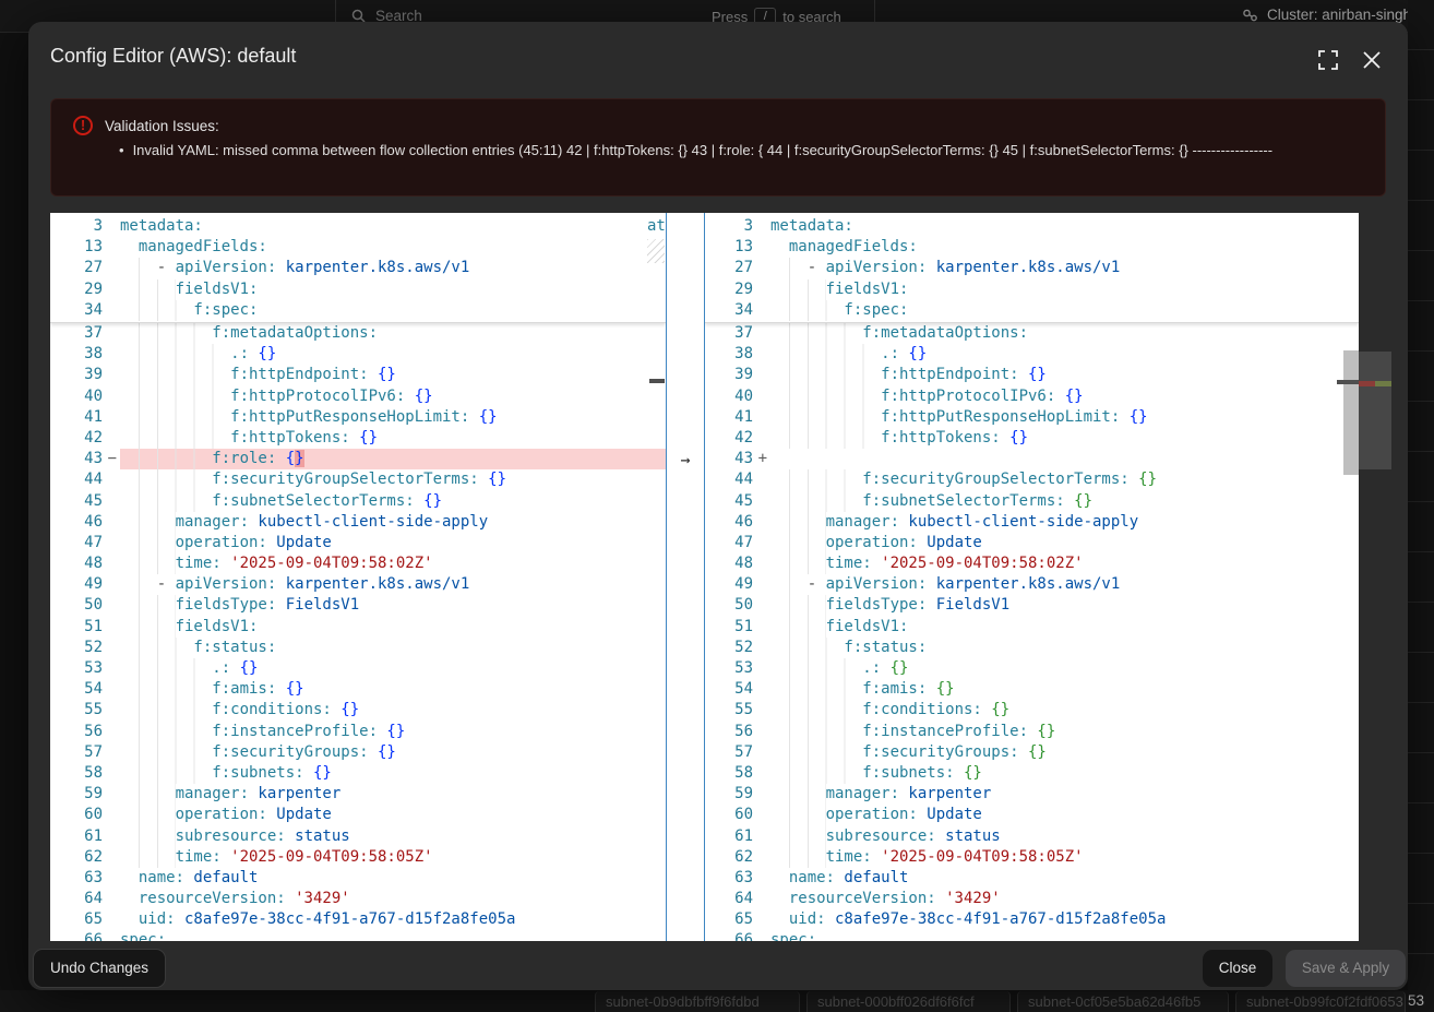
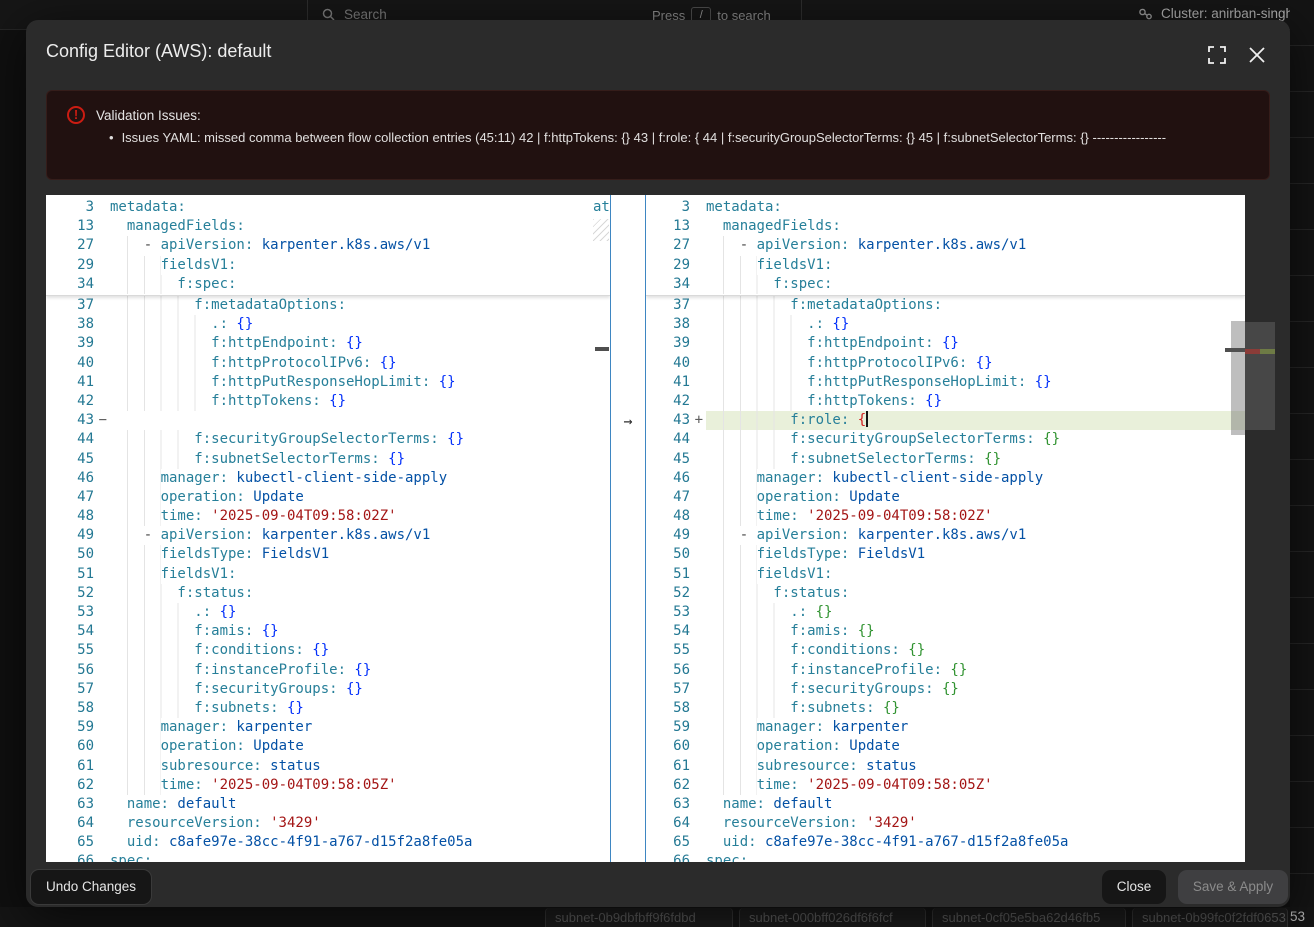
  Search
  Press
  /
  to search
  Cluster: anirban-sing
  subnet-0b9dbfbff9f6fdbd
  subnet-000bff026df6f6fcf
  subnet-0cf05e5ba62d46fb5
  subnet-0b99fc0f2fdf0653
  53
  Config Editor (AWS): default
  !
  Validation Issues:
- • Invalid YAML: missed comma between flow collection entries (45:11) 42 | f:httpTokens: {} 43 | f:role: { 44 | f:securityGroupSelectorTerms: {} 45 | f:subnetSelectorTerms: {} -----------------
+ • Issues YAML: missed comma between flow collection entries (45:11) 42 | f:httpTokens: {} 43 | f:role: { 44 | f:securityGroupSelectorTerms: {} 45 | f:subnetSelectorTerms: {} -----------------
  3
  metadata:
  13
  managedFields:
  27
  - apiVersion: karpenter.k8s.aws/v1
  29
  fieldsV1:
  34
  f:spec:
  37
  f:metadataOptions:
  38
  .: {}
  39
  f:httpEndpoint: {}
  40
  f:httpProtocolIPv6: {}
  41
  f:httpPutResponseHopLimit: {}
  42
  f:httpTokens: {}
  43
  −
- f:role: {}
  44
  f:securityGroupSelectorTerms: {}
  45
  f:subnetSelectorTerms: {}
  46
  manager: kubectl-client-side-apply
  47
  operation: Update
  48
  time: '2025-09-04T09:58:02Z'
  49
  - apiVersion: karpenter.k8s.aws/v1
  50
  fieldsType: FieldsV1
  51
  fieldsV1:
  52
  f:status:
  53
  .: {}
  54
  f:amis: {}
  55
  f:conditions: {}
  56
  f:instanceProfile: {}
  57
  f:securityGroups: {}
  58
  f:subnets: {}
  59
  manager: karpenter
  60
  operation: Update
  61
  subresource: status
  62
  time: '2025-09-04T09:58:05Z'
  63
  name: default
  64
  resourceVersion: '3429'
  65
  uid: c8afe97e-38cc-4f91-a767-d15f2a8fe05a
  66
  spec:
  →
  3
  metadata:
  13
  managedFields:
  27
  - apiVersion: karpenter.k8s.aws/v1
  29
  fieldsV1:
  34
  f:spec:
  37
  f:metadataOptions:
  38
  .: {}
  39
  f:httpEndpoint: {}
  40
  f:httpProtocolIPv6: {}
  41
  f:httpPutResponseHopLimit: {}
  42
  f:httpTokens: {}
  43
  +
+ f:role: {
  44
  f:securityGroupSelectorTerms: {}
  45
  f:subnetSelectorTerms: {}
  46
  manager: kubectl-client-side-apply
  47
  operation: Update
  48
  time: '2025-09-04T09:58:02Z'
  49
  - apiVersion: karpenter.k8s.aws/v1
  50
  fieldsType: FieldsV1
  51
  fieldsV1:
  52
  f:status:
  53
  .: {}
  54
  f:amis: {}
  55
  f:conditions: {}
  56
  f:instanceProfile: {}
  57
  f:securityGroups: {}
  58
  f:subnets: {}
  59
  manager: karpenter
  60
  operation: Update
  61
  subresource: status
  62
  time: '2025-09-04T09:58:05Z'
  63
  name: default
  64
  resourceVersion: '3429'
  65
  uid: c8afe97e-38cc-4f91-a767-d15f2a8fe05a
  66
  spec:
  at
  Undo Changes
  Close
  Save & Apply
